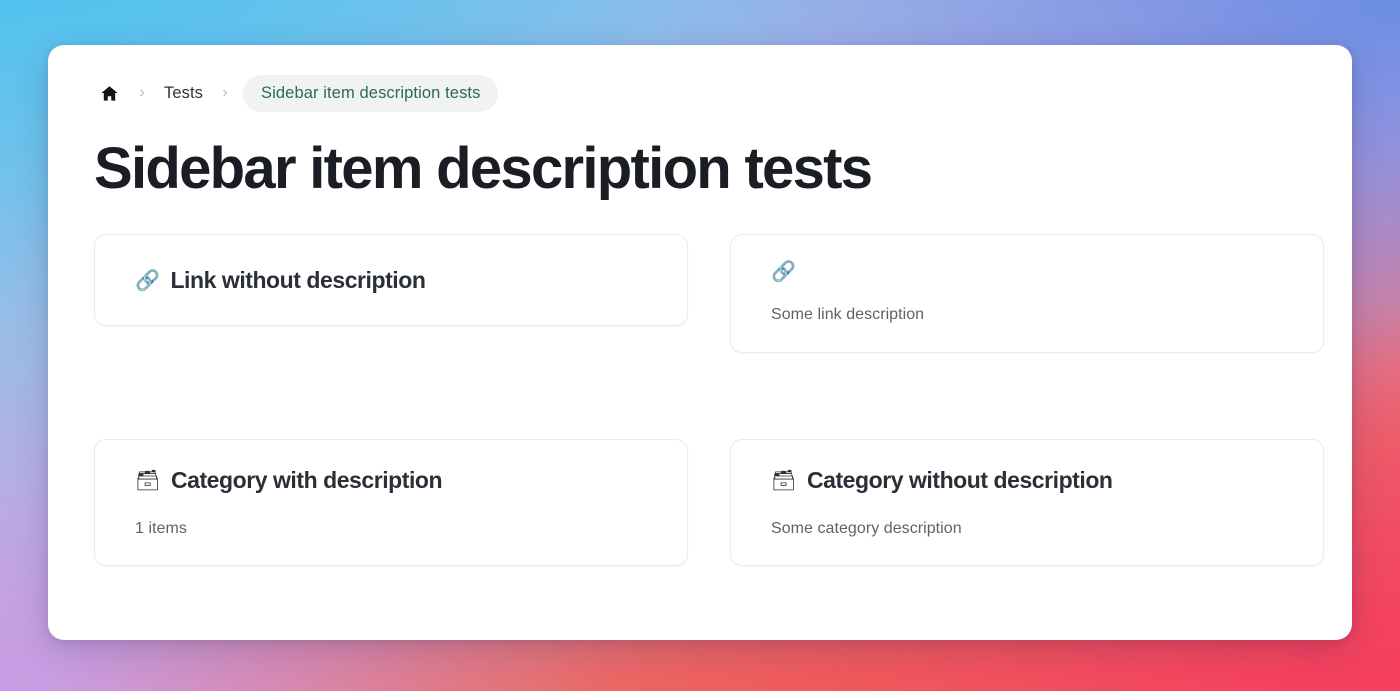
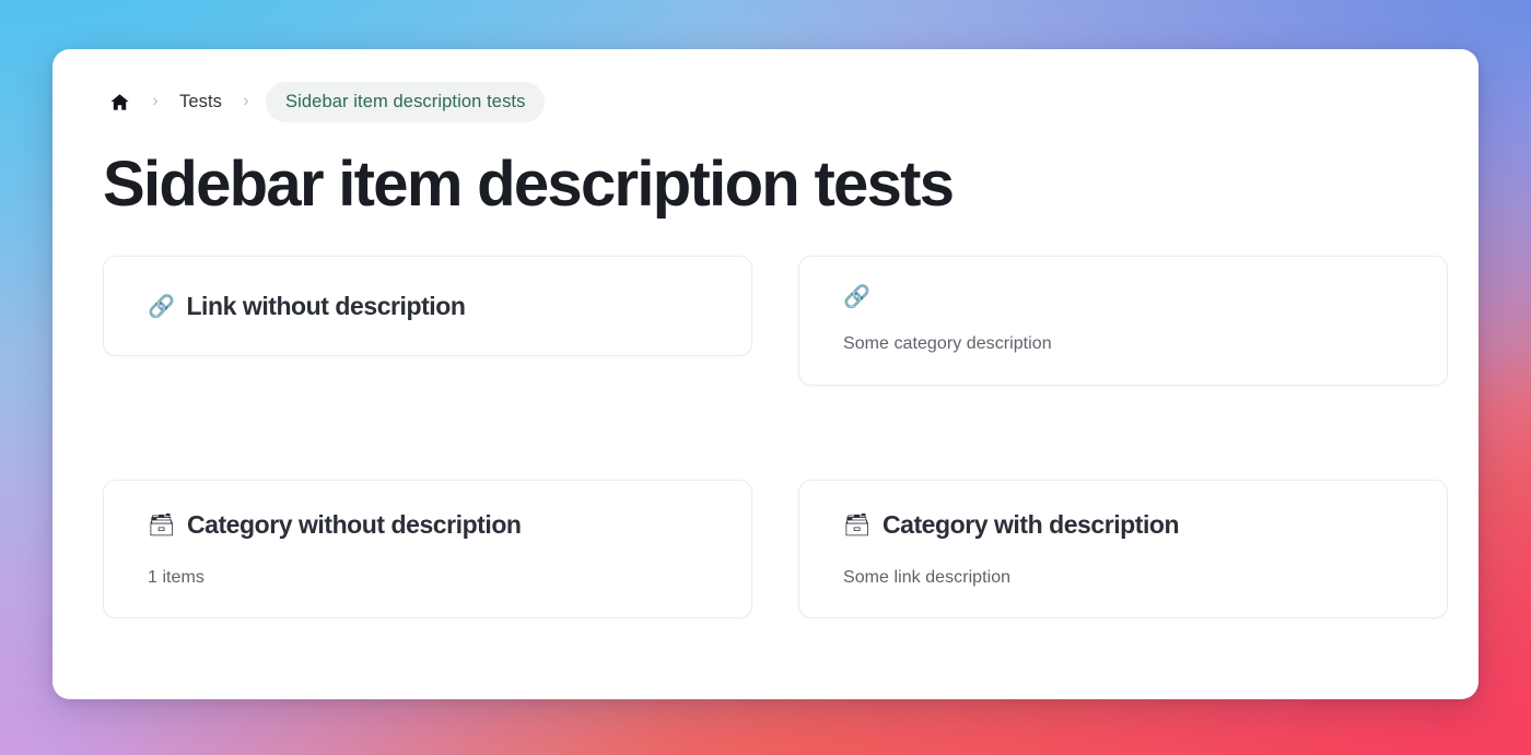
  ›
  Tests
  ›
  Sidebar item description tests
  Sidebar item description tests
  🔗
  Link without description
  🔗
- Some link description
+ Some category description
  🗃
- Category with description
+ Category without description
  1 items
  🗃
- Category without description
+ Category with description
- Some category description
+ Some link description
